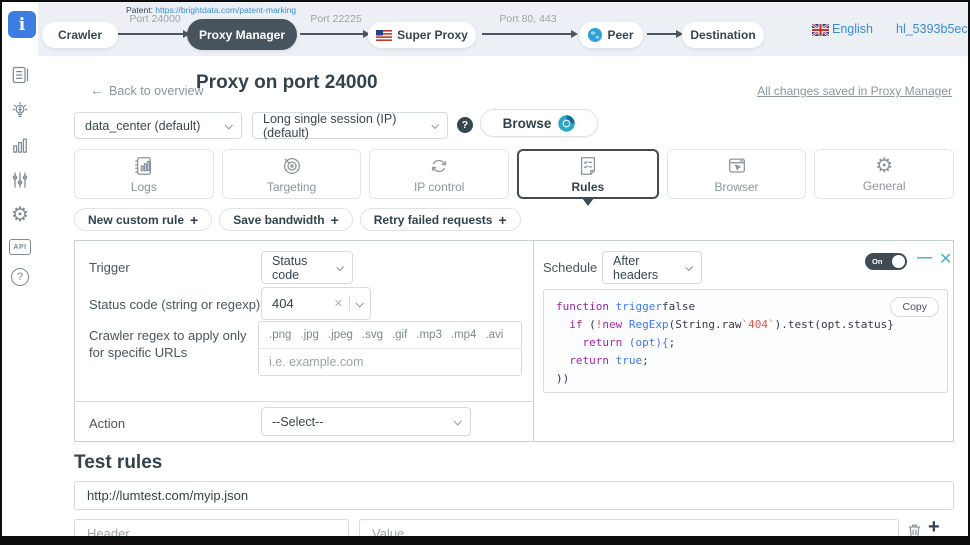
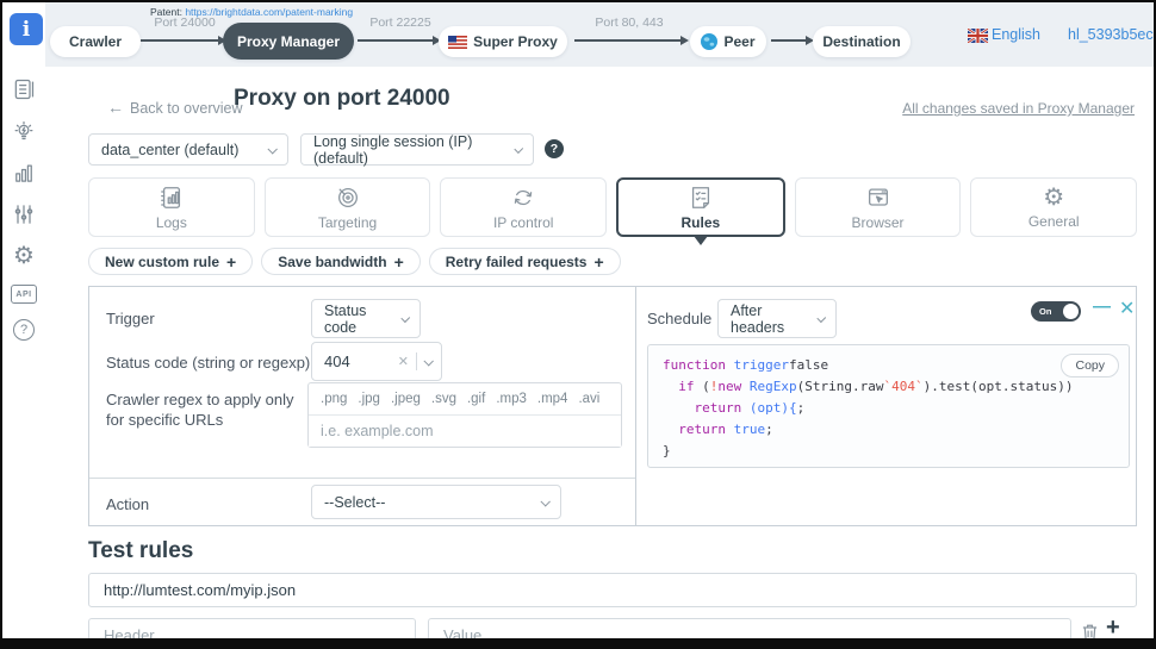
  Patent: https://brightdata.com/patent-marking
  Crawler
  Port 24000
  Proxy Manager
  Port 22225
  Super Proxy
  Port 80, 443
  Peer
  Destination
  English
  i
  ⚙
  ?
  ← Back to overview
  Proxy on port 24000
  All changes saved in Proxy Manager
  data_center (default)
  Long single session (IP) (default)
  ?
- Browse
  Logs
  Targeting
  IP control
  Rules
  Browser
  ⚙
  General
  New custom rule
  +
  Save bandwidth
  +
  Retry failed requests
  +
  Trigger
  Status code
  Status code (string or regexp)
  404
  ✕
  Crawler regex to apply only for specific URLs
  .png
  .jpg
  .jpeg
  .svg
  .gif
  .mp3
  .mp4
  .avi
  i.e. example.com
  Action
  --Select--
  Schedule
  After headers
  On
  —
  ✕
  function triggerfalse
- if (!new RegExp(String.raw`404`).test(opt.status}
+ if (!new RegExp(String.raw`404`).test(opt.status))
  return (opt){;
  return true;
- ))
+ }
  Copy
  Test rules
  http://lumtest.com/myip.json
  Header
  Value
  +
